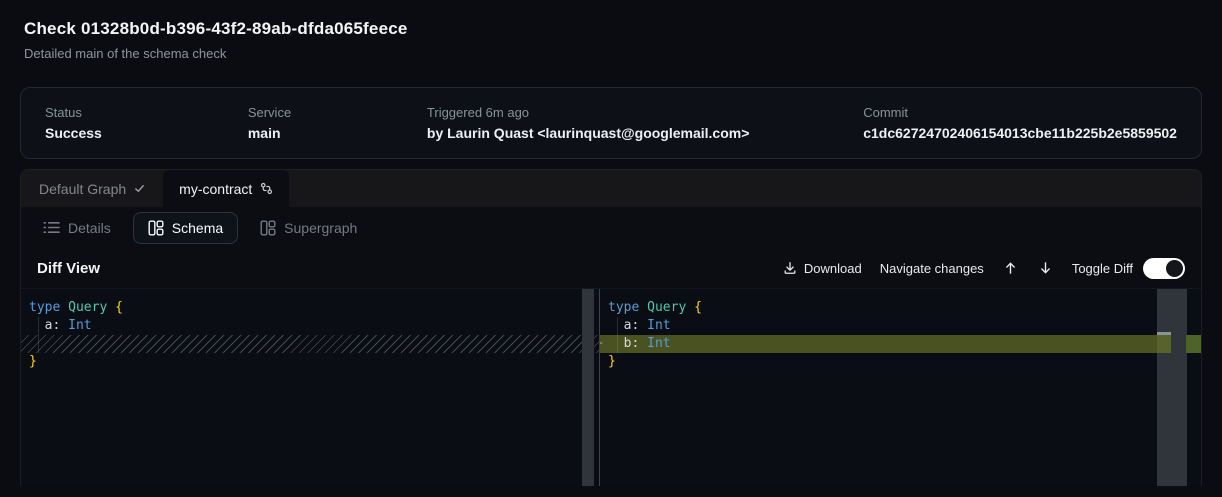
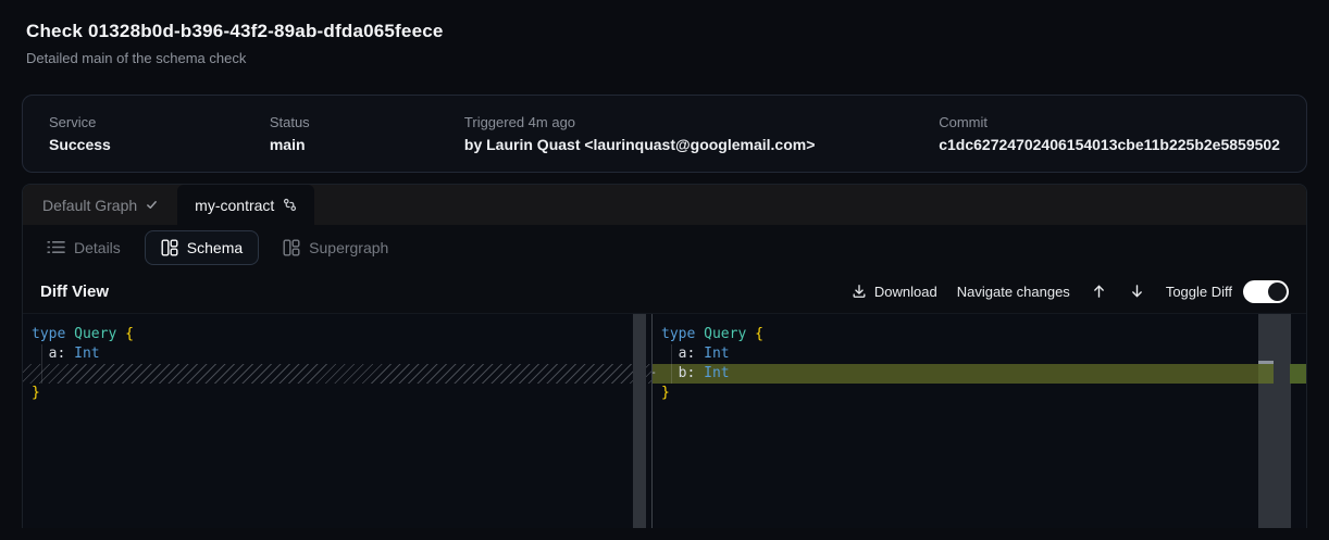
  Check 01328b0d-b396-43f2-89ab-dfda065feece
  Detailed main of the schema check
- Status
+ Service
  Success
- Service
+ Status
  main
- Triggered 6m ago
+ Triggered 4m ago
  by Laurin Quast <laurinquast@googlemail.com>
  Commit
  c1dc62724702406154013cbe11b225b2e5859502
  Default Graph
  my-contract
  Details
  Schema
  Supergraph
  Diff View
  Download
  Navigate changes
  Toggle Diff
  type Query {
  a: Int
  }
  type Query {
  a: Int
  b: Int
  }
